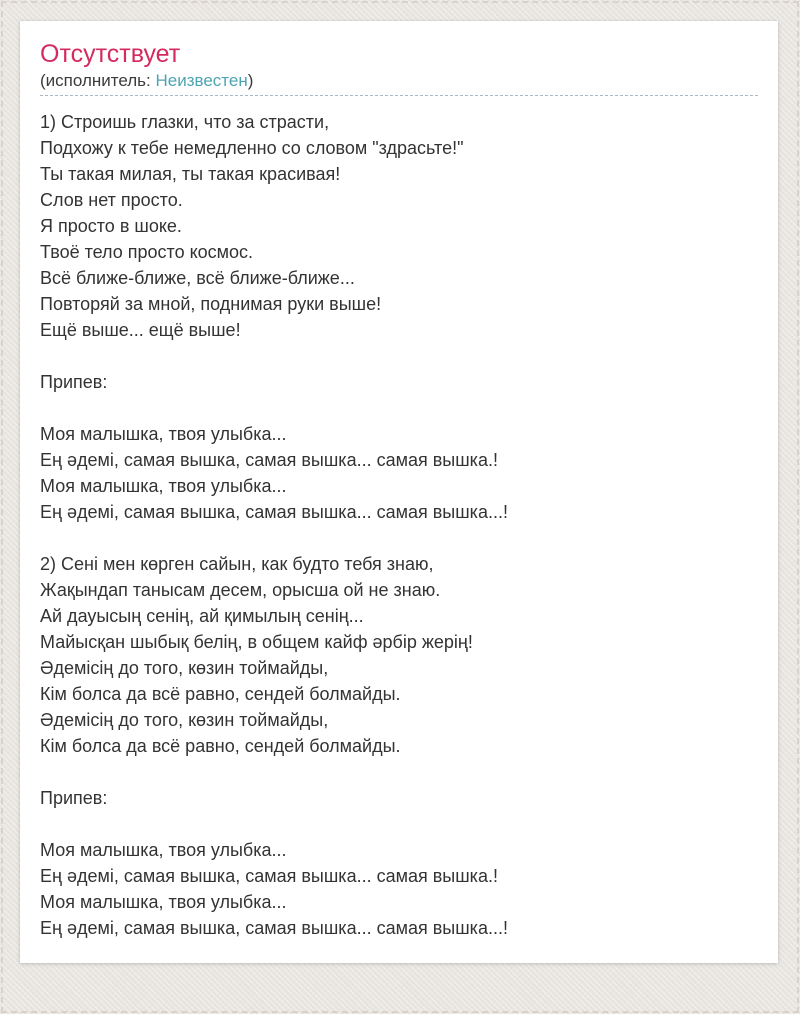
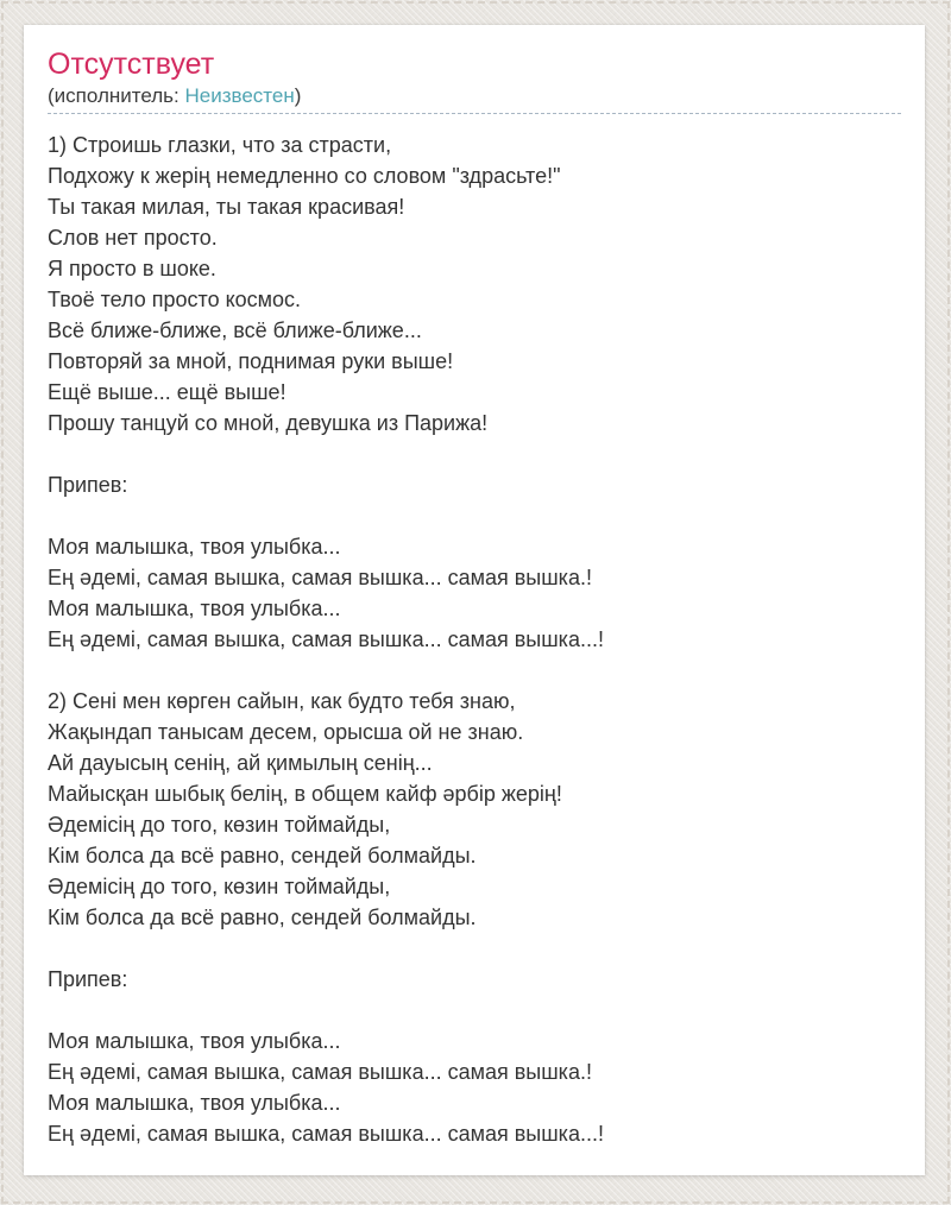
  Отсутствует
  (исполнитель: Неизвестен)
  1) Строишь глазки, что за страсти,
- Подхожу к тебе немедленно со словом "здрасьте!"
+ Подхожу к жерің немедленно со словом "здрасьте!"
  Ты такая милая, ты такая красивая!
  Слов нет просто.
  Я просто в шоке.
  Твоё тело просто космос.
  Всё ближе-ближе, всё ближе-ближе...
  Повторяй за мной, поднимая руки выше!
  Ещё выше... ещё выше!
+ Прошу танцуй со мной, девушка из Парижа!
  Припев:
  Моя малышка, твоя улыбка...
  Ең әдемі, самая вышка, самая вышка... самая вышка.!
  Моя малышка, твоя улыбка...
  Ең әдемі, самая вышка, самая вышка... самая вышка...!
  2) Сені мен көрген сайын, как будто тебя знаю,
  Жақындап танысам десем, орысша ой не знаю.
  Ай дауысың сенің, ай қимылың сенің...
  Майысқан шыбық белің, в общем кайф әрбір жерің!
  Әдемісің до того, көзин тоймайды,
  Кім болса да всё равно, сендей болмайды.
  Әдемісің до того, көзин тоймайды,
  Кім болса да всё равно, сендей болмайды.
  Припев:
  Моя малышка, твоя улыбка...
  Ең әдемі, самая вышка, самая вышка... самая вышка.!
  Моя малышка, твоя улыбка...
  Ең әдемі, самая вышка, самая вышка... самая вышка...!
